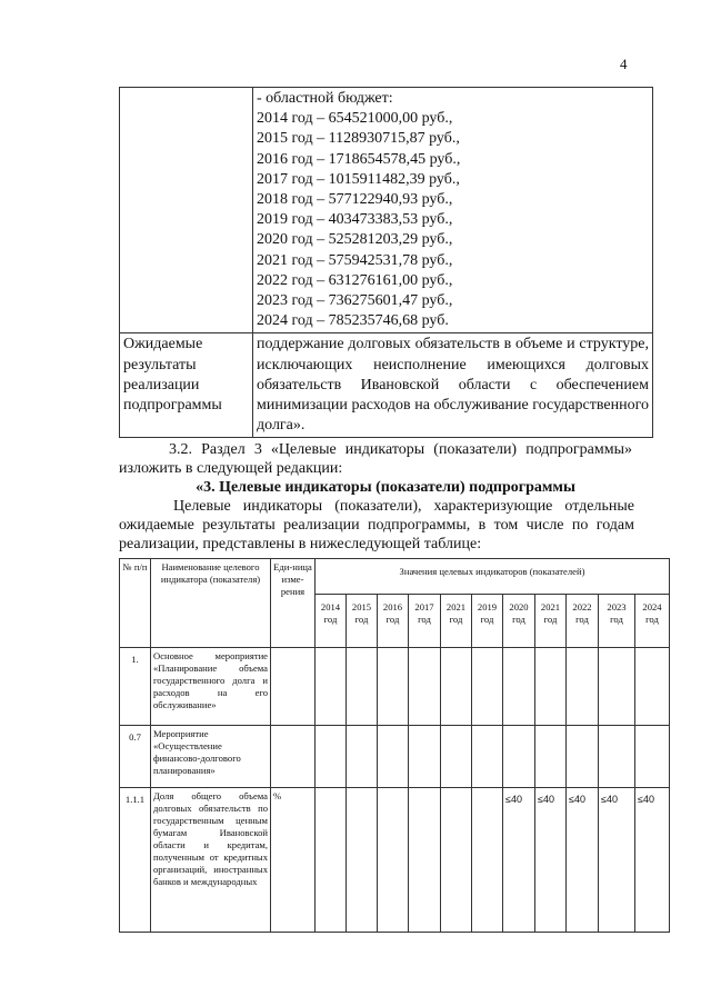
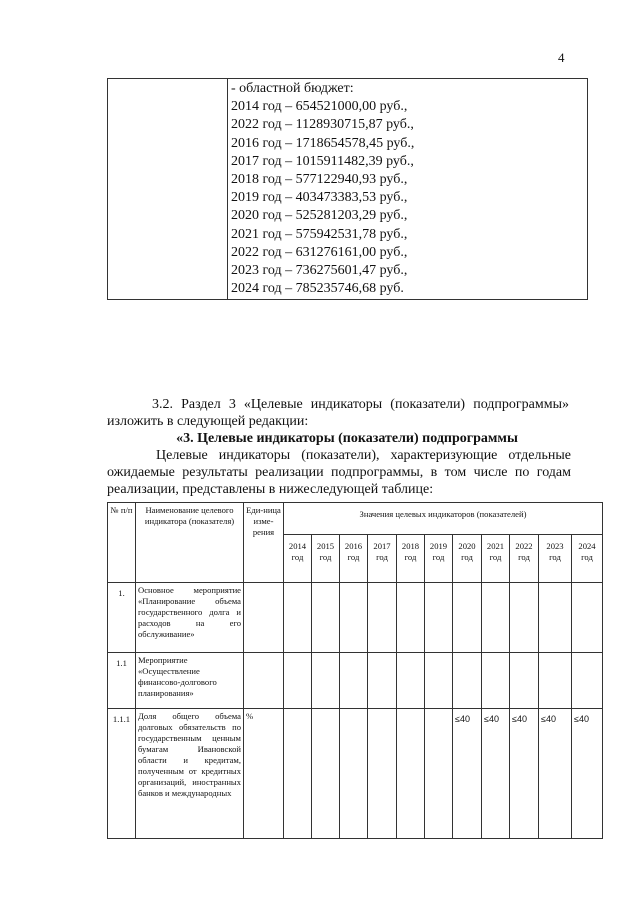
  4
- 	- областной бюджет: 2014 год – 654521000,00 руб., 2015 год – 1128930715,87 руб., 2016 год – 1718654578,45 руб., 2017 год – 1015911482,39 руб., 2018 год – 577122940,93 руб., 2019 год – 403473383,53 руб., 2020 год – 525281203,29 руб., 2021 год – 575942531,78 руб., 2022 год – 631276161,00 руб., 2023 год – 736275601,47 руб., 2024 год – 785235746,68 руб.
+ 	- областной бюджет: 2014 год – 654521000,00 руб., 2022 год – 1128930715,87 руб., 2016 год – 1718654578,45 руб., 2017 год – 1015911482,39 руб., 2018 год – 577122940,93 руб., 2019 год – 403473383,53 руб., 2020 год – 525281203,29 руб., 2021 год – 575942531,78 руб., 2022 год – 631276161,00 руб., 2023 год – 736275601,47 руб., 2024 год – 785235746,68 руб.
- Ожидаемые результаты реализации подпрограммы	поддержание долговых обязательств в объеме и структуре, исключающих неисполнение имеющихся долговых обязательств Ивановской области с обеспечением минимизации расходов на обслуживание государственного долга».
  3.2. Раздел 3 «Целевые индикаторы (показатели) подпрограммы» изложить в следующей редакции:
  «3. Целевые индикаторы (показатели) подпрограммы
  Целевые индикаторы (показатели), характеризующие отдельные ожидаемые результаты реализации подпрограммы, в том числе по годам реализации, представлены в нижеследующей таблице:
  № п/п	Наименование целевого индикатора (показателя)	Еди-ница изме-рения	Значения целевых индикаторов (показателей)
- 2014год	2015год	2016год	2017год	2021год	2019год	2020год	2021год	2022год	2023год	2024год
+ 2014год	2015год	2016год	2017год	2018год	2019год	2020год	2021год	2022год	2023год	2024год
  1.	Основное мероприятие «Планирование объема государственного долга и расходов на его обслуживание»
- 0.7	Мероприятие «Осуществление финансово-долгового планирования»
+ 1.1	Мероприятие «Осуществление финансово-долгового планирования»
  1.1.1	Доля общего объема долговых обязательств по государственным ценным бумагам Ивановской области и кредитам, полученным от кредитных организаций, иностранных банков и международных	%							≤40	≤40	≤40	≤40	≤40
